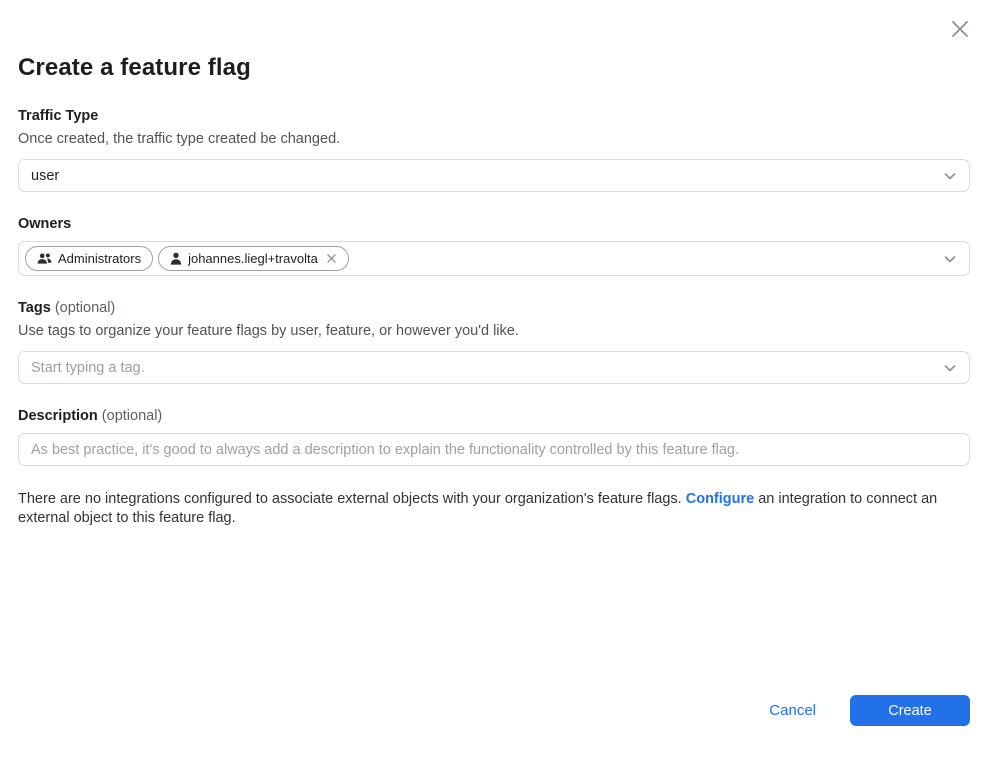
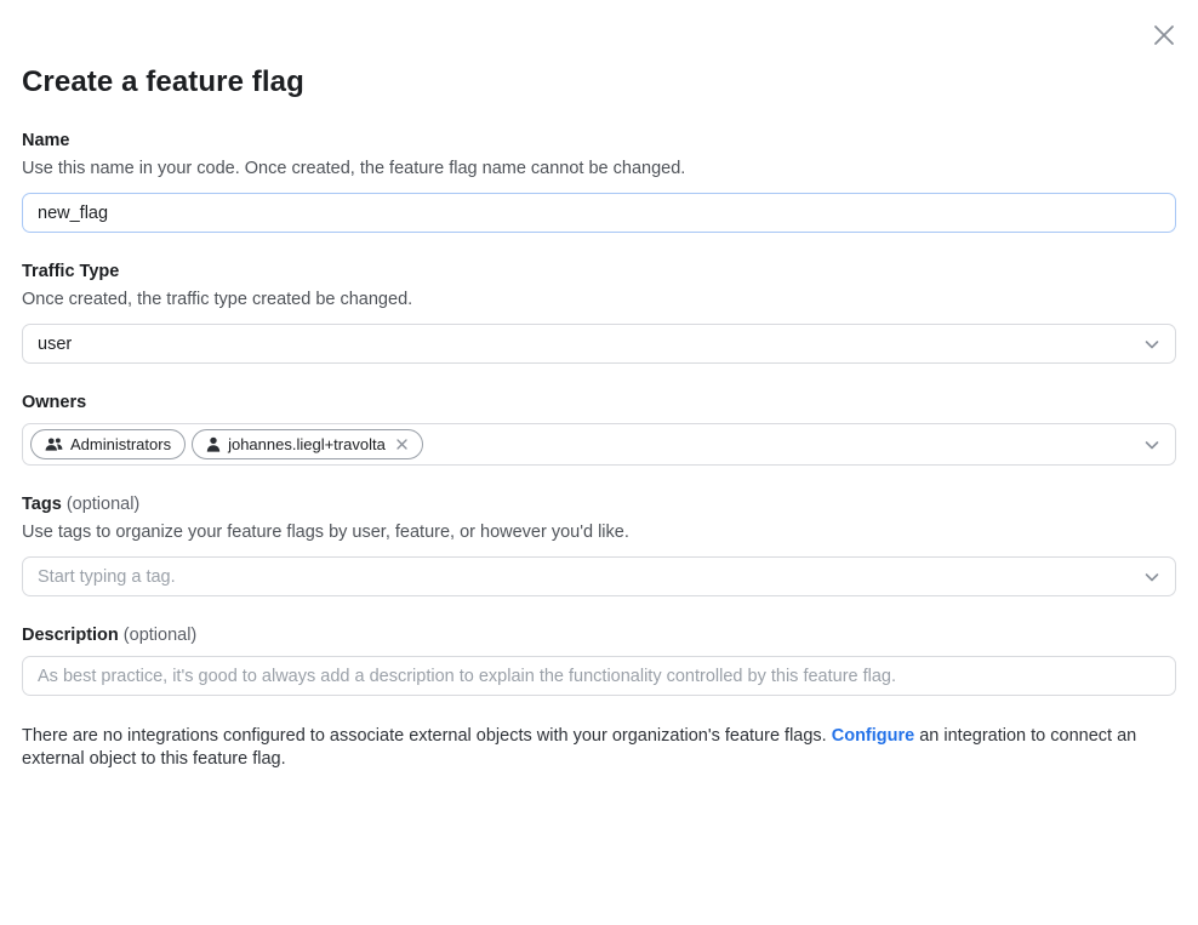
  Create a feature flag
+ Name
+ Use this name in your code. Once created, the feature flag name cannot be changed.
+ new_flag
  Traffic Type
  Once created, the traffic type created be changed.
  user
  Owners
  Administrators
  johannes.liegl+travolta
  Tags (optional)
  Use tags to organize your feature flags by user, feature, or however you'd like.
  Start typing a tag.
  Description (optional)
  As best practice, it's good to always add a description to explain the functionality controlled by this feature flag.
  There are no integrations configured to associate external objects with your organization's feature flags. Configure an integration to connect an external object to this feature flag.
- Cancel
- Create
